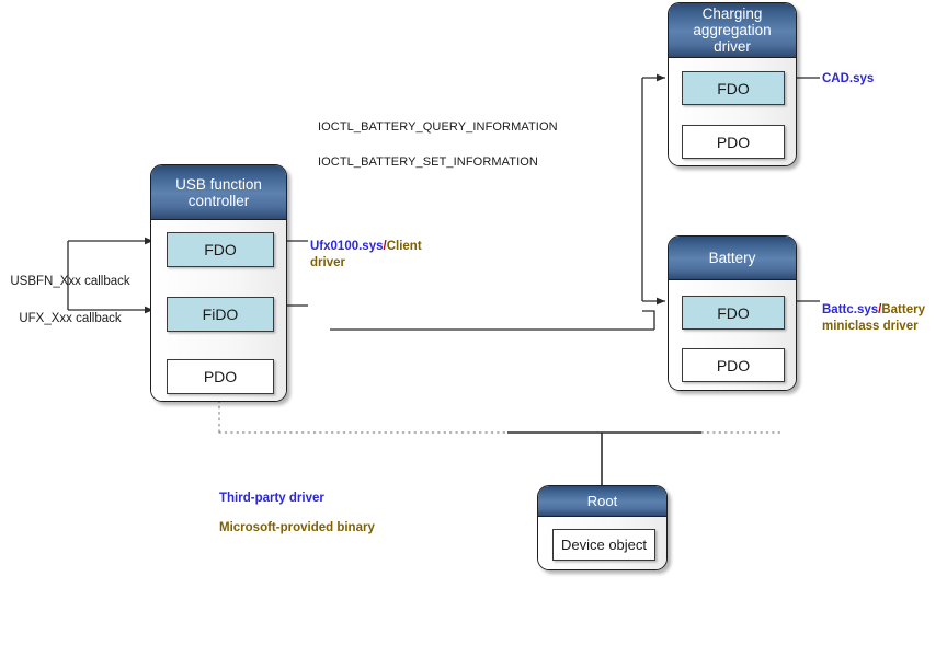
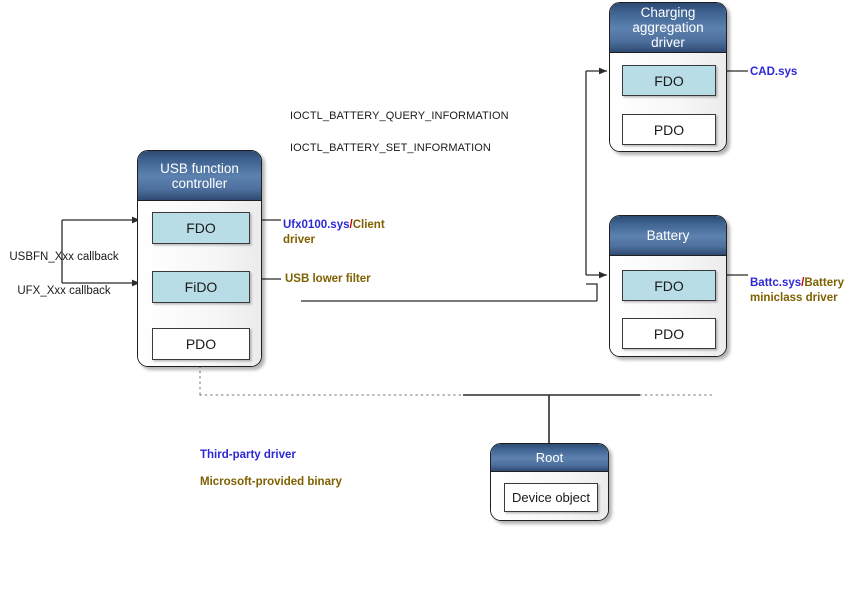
  USB function controller
  FDO
  FiDO
  PDO
  Charging aggregation driver
  FDO
  PDO
  Battery
  FDO
  PDO
  Root
  Device object
  IOCTL_BATTERY_QUERY_INFORMATION
  IOCTL_BATTERY_SET_INFORMATION
  USBFN_Xxx callback
  UFX_Xxx callback
  Ufx0100.sys/Client driver
+ USB lower filter
  CAD.sys
  Battc.sys/Battery miniclass driver
  Third-party driver
  Microsoft-provided binary
